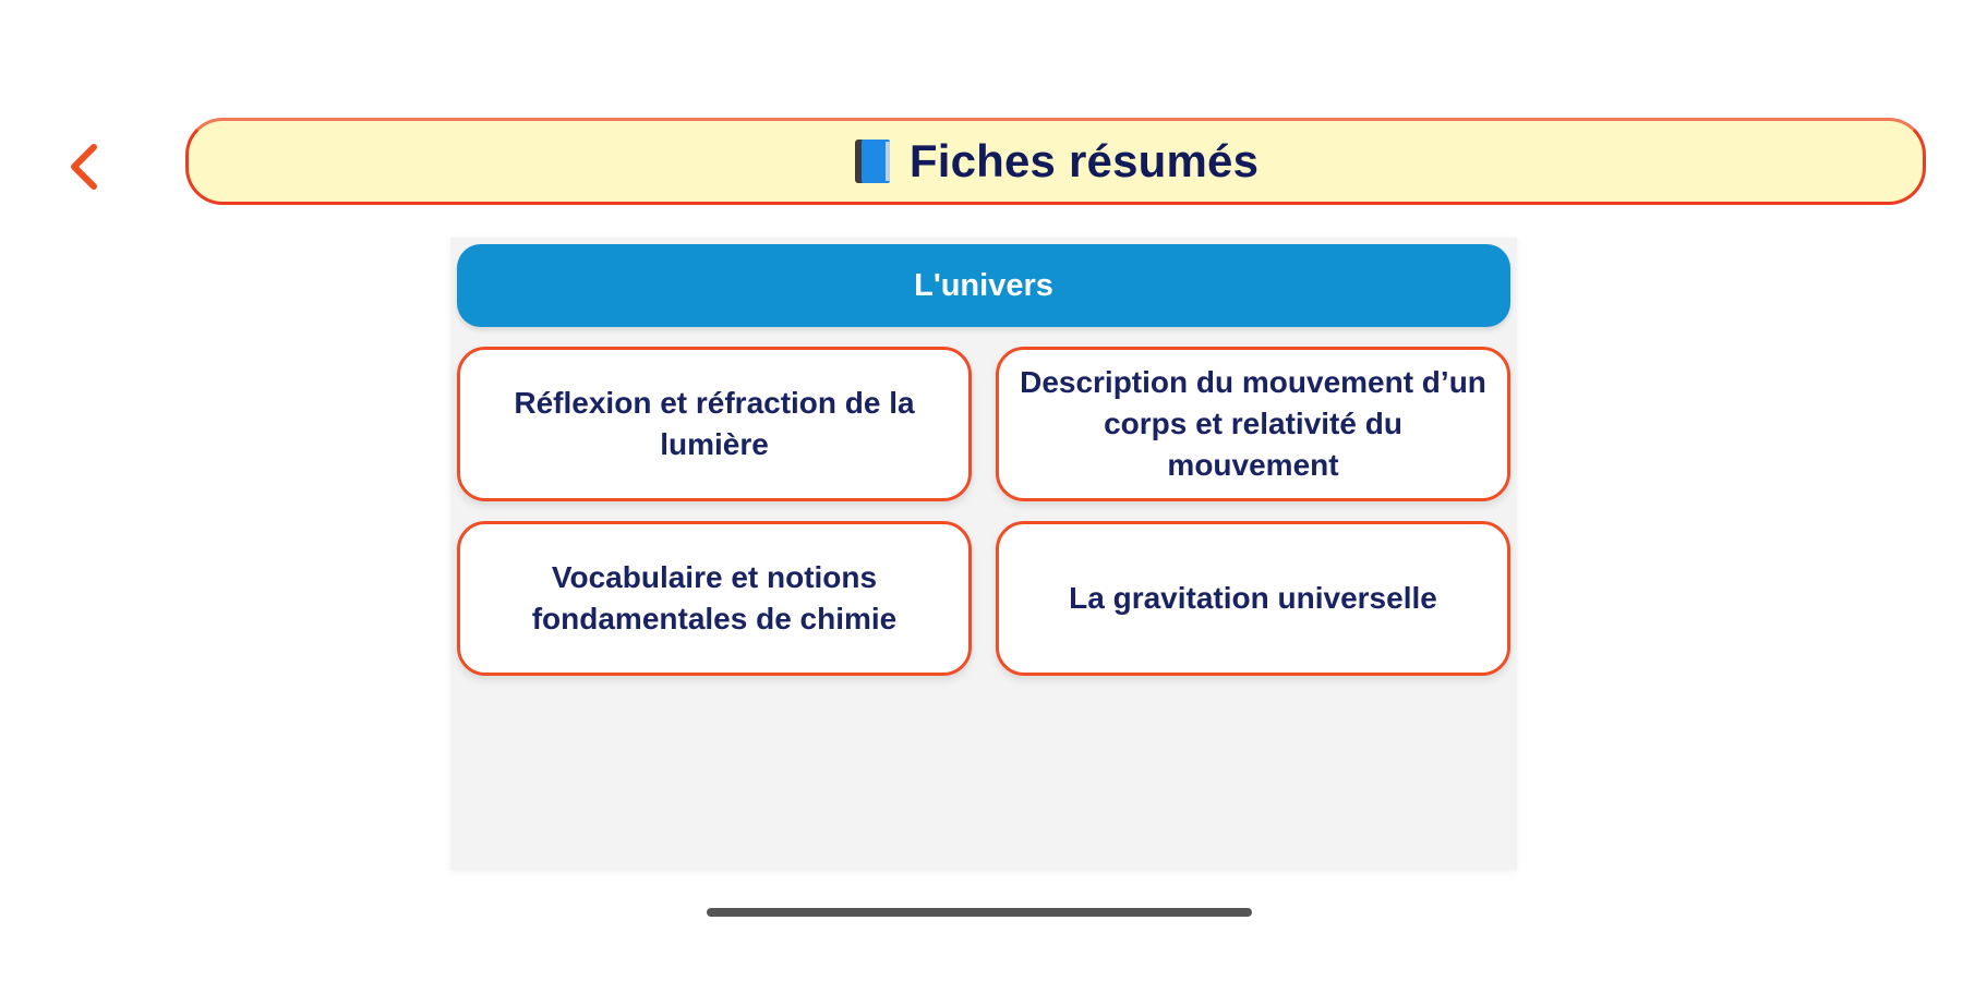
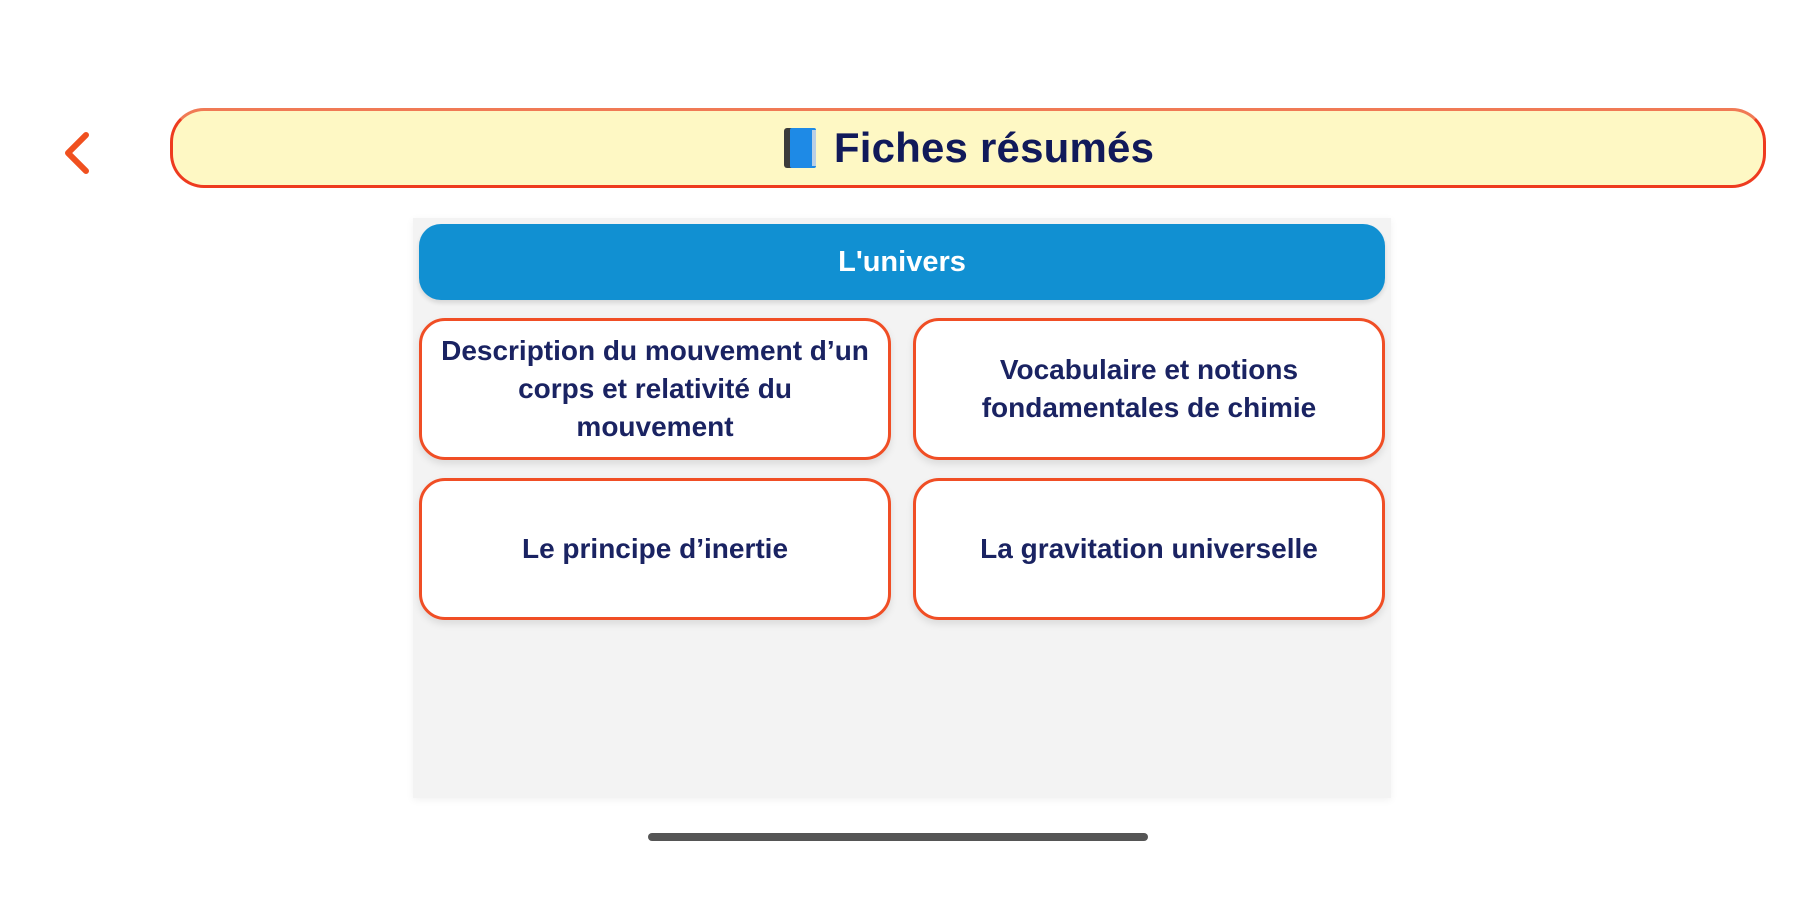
  Fiches résumés
  L'univers
- Réflexion et réfraction de la lumière
  Description du mouvement d’un corps et relativité du mouvement
  Vocabulaire et notions fondamentales de chimie
+ Le principe d’inertie
  La gravitation universelle
